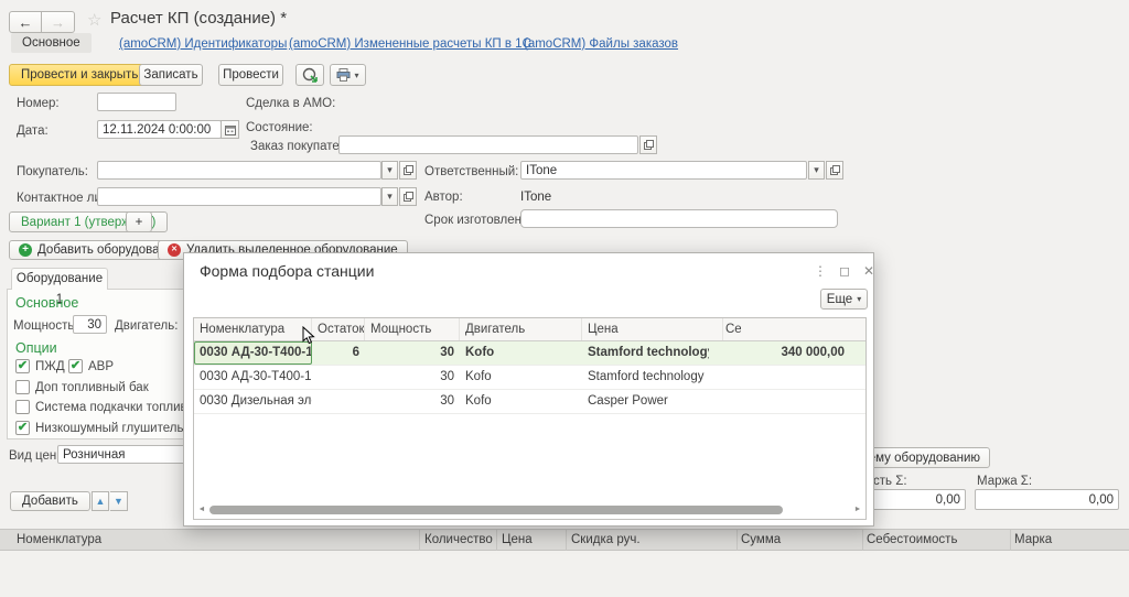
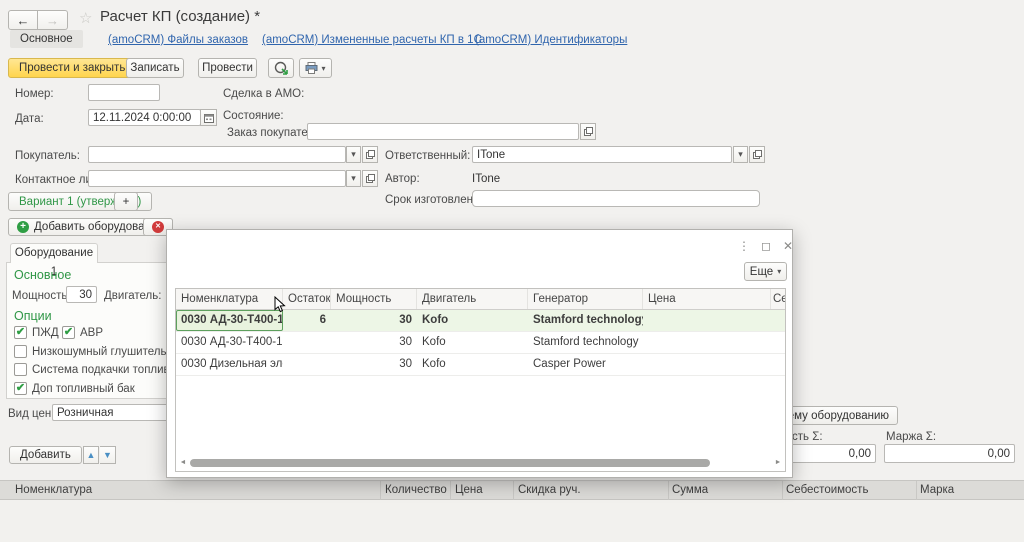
  ←
  →
  ☆
  Расчет КП (создание) *
  Основное
- (amoCRM) Идентификаторы
+ (amoCRM) Файлы заказов
  (amoCRM) Измененные расчеты КП в 1С
- (amoCRM) Файлы заказов
+ (amoCRM) Идентификаторы
  Провести и закрыть
  Записать
  Провести
  ▾
  Номер:
  Дата:
  12.11.2024 0:00:00
  Покупатель:
  ▾
  Контактное л
  ▾
  Сделка в АМО:
  Состояние:
  Заказ покупате
  Ответственный:
  ITone
  ▾
  Автор:
  ITone
  Срок изготовлен
  Вариант 1 (утвер)
  +
  +
  Добавить оборудова
- Удалить выделенное оборудование
  Оборудование 1
  Основное
  Мощность
  30
  Двигатель:
  Опции
  ✔
  ПЖД
  ✔
  АВР
- Доп топливный бак
+ Низкошумный глушитель
  Система подкачки топли
  ✔
- Низкошумный глушитель
+ Доп топливный бак
  Вид цен
  Розничная
  Добавить
  ▲
  ▼
  му оборудованию
  сть Σ:
  0,00
  Маржа Σ:
  0,00
  Номенклатура
  Количество
  Цена
  Скидка руч.
  Сумма
  Себестоимость
  Марка
- Форма подбора станции
  ⋮
  ◻
  ✕
  Еще
  ▾
  Номенклатура
  Остаток
  Мощность
  Двигатель
+ Генератор
  Цена
  0030 АД-30-Т400-1
  6
  30
  Kofo
  Stamford technolog
- 340 000,00
  0030 АД-30-Т400-1
  30
  Kofo
  Stamford technology
  0030 Дизельная эл
  30
  Kofo
  Casper Power
